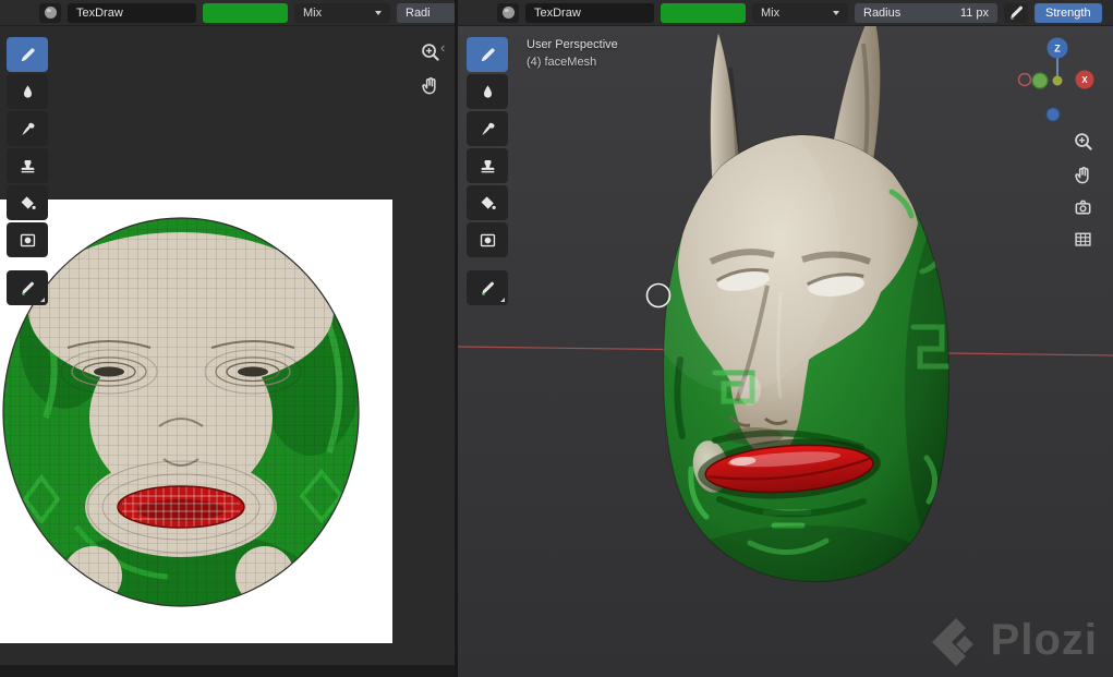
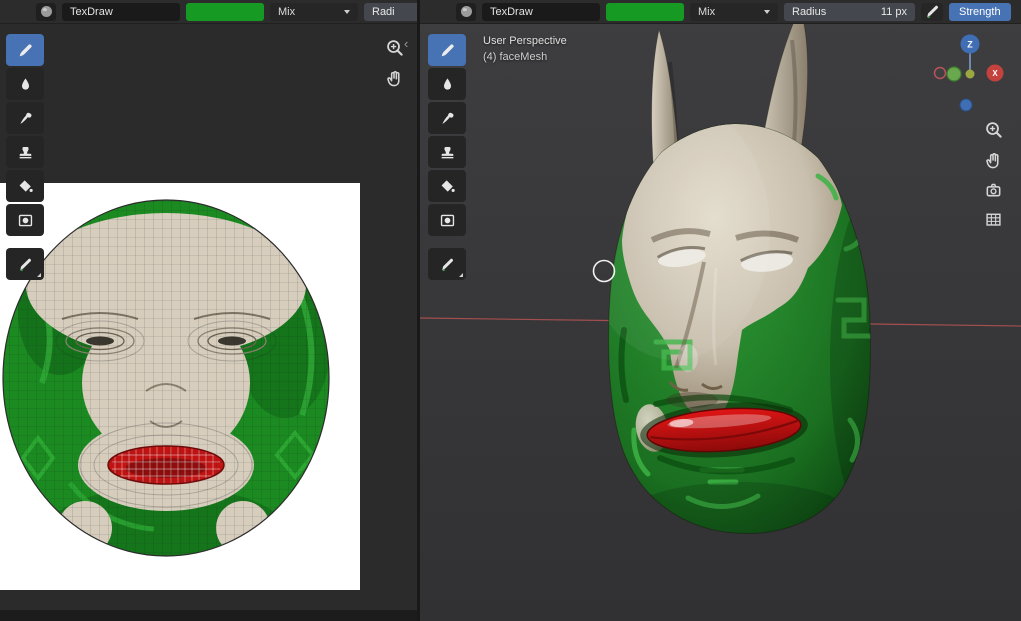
  TexDraw
  Mix
  Radi
  ‹
  TexDraw
  Mix
  Radius
  11 px
  Strength
  User Perspective
  (4) faceMesh
  Z
  X
- Plozi
